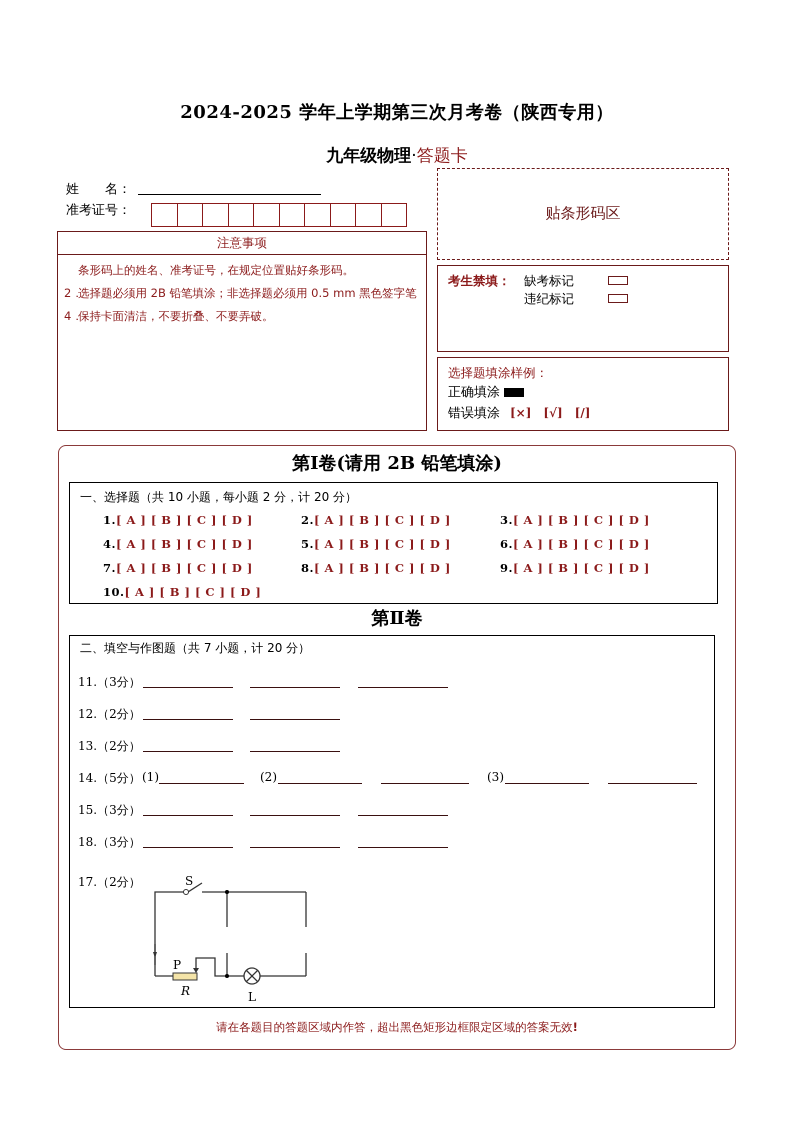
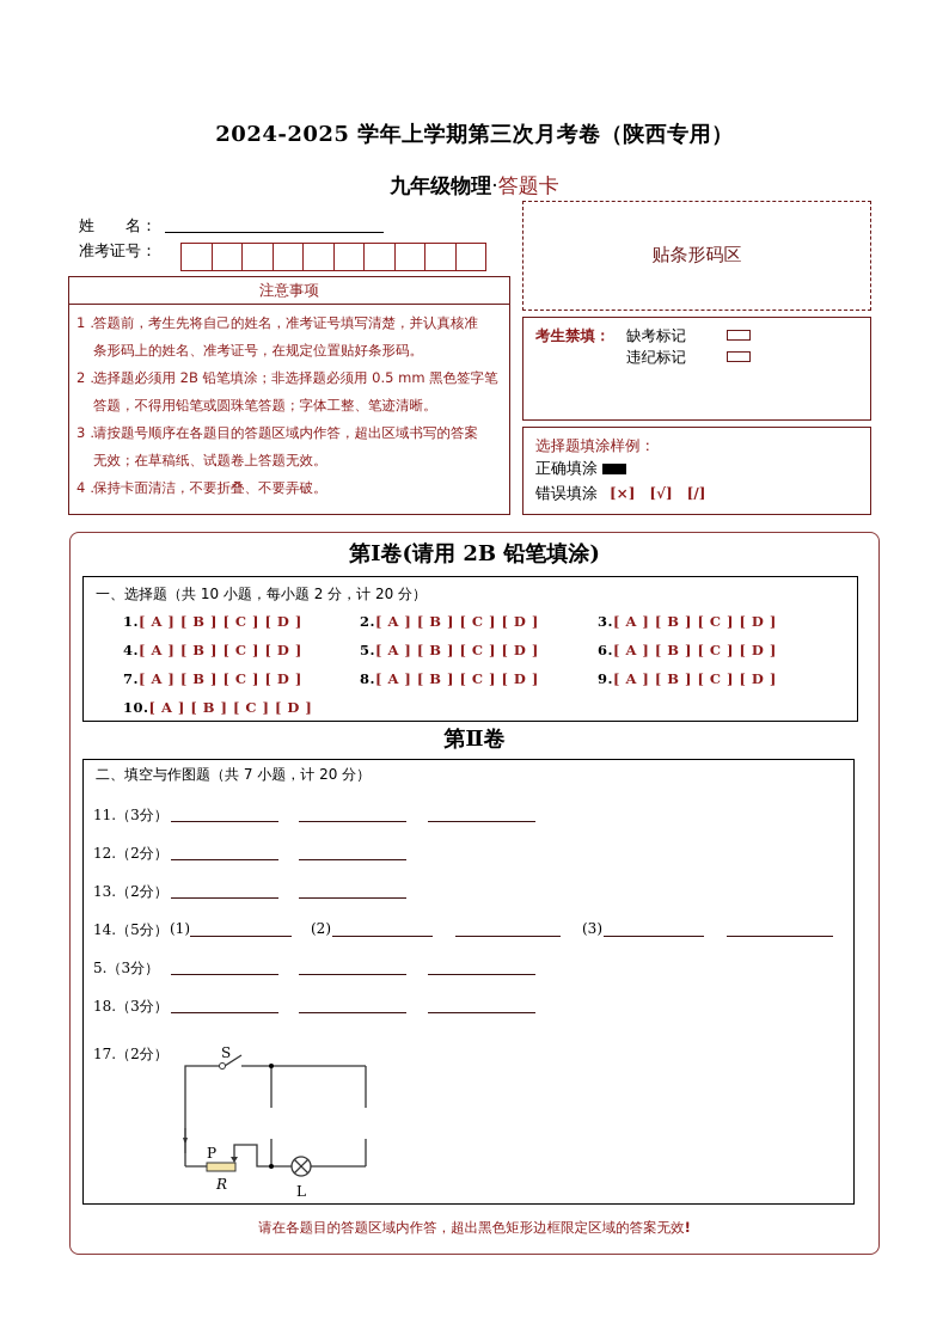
  2024-2025 学年上学期第三次月考卷（陕西专用）
  九年级物理·答题卡
  姓 名：
  准考证号：
  注意事项
+ 1．答题前，考生先将自己的姓名，准考证号填写清楚，并认真核准
  条形码上的姓名、准考证号，在规定位置贴好条形码。
  2．选择题必须用 2B 铅笔填涂；非选择题必须用 0.5 mm 黑色签字笔
+ 答题，不得用铅笔或圆珠笔答题；字体工整、笔迹清晰。
+ 3．请按题号顺序在各题目的答题区域内作答，超出区域书写的答案
+ 无效；在草稿纸、试题卷上答题无效。
  4．保持卡面清洁，不要折叠、不要弄破。
  贴条形码区
  考生禁填： 缺考标记
  违纪标记
  选择题填涂样例：
  正确填涂
  错误填涂 [×] [√] [/]
  第Ⅰ卷(请用 2B 铅笔填涂)
  一、选择题（共 10 小题，每小题 2 分，计 20 分）
  1.[ A ] [ B ] [ C ] [ D ]
  2.[ A ] [ B ] [ C ] [ D ]
  3.[ A ] [ B ] [ C ] [ D ]
  4.[ A ] [ B ] [ C ] [ D ]
  5.[ A ] [ B ] [ C ] [ D ]
  6.[ A ] [ B ] [ C ] [ D ]
  7.[ A ] [ B ] [ C ] [ D ]
  8.[ A ] [ B ] [ C ] [ D ]
  9.[ A ] [ B ] [ C ] [ D ]
  10.[ A ] [ B ] [ C ] [ D ]
  第Ⅱ卷
  二、填空与作图题（共 7 小题，计 20 分）
  11.（3分）
  12.（2分）
  13.（2分）
  14.（5分）
  (1)
  (2)
  (3)
- 15.（3分）
+ 5.（3分）
  18.（3分）
  17.（2分）
  S
  P
  R
  L
  请在各题目的答题区域内作答，超出黑色矩形边框限定区域的答案无效!
